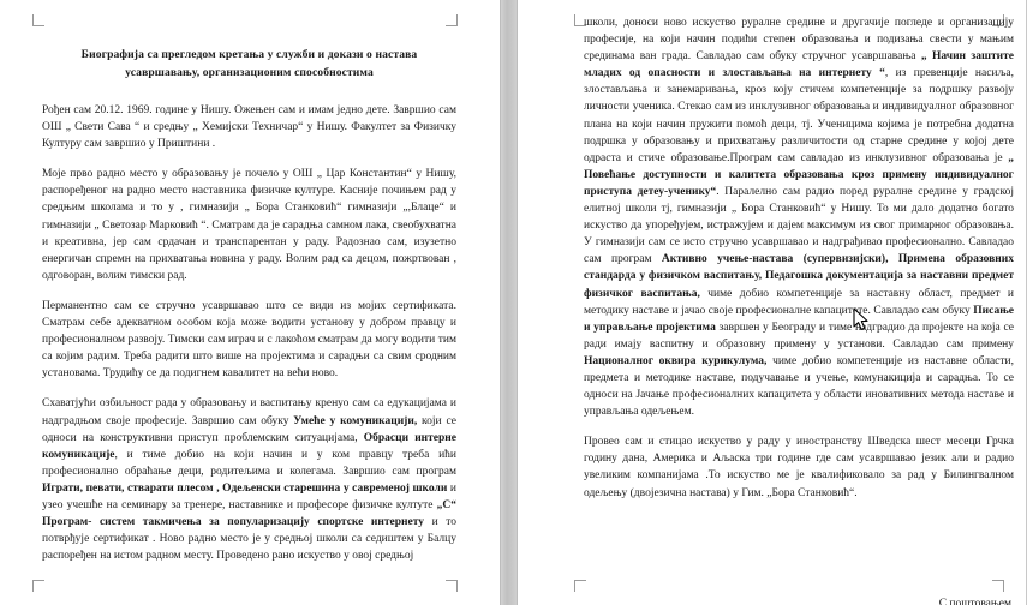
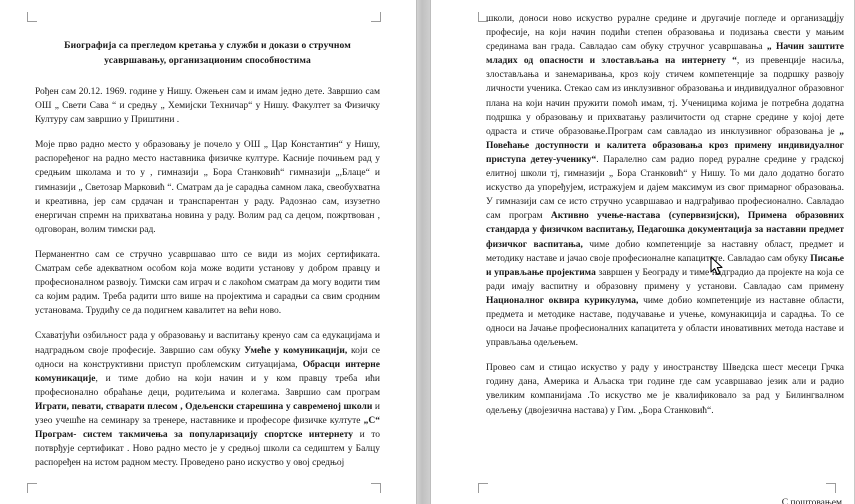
- Биографија са прегледом кретања у служби и докази о настава
+ Биографија са прегледом кретања у служби и докази о стручном
  усавршавању, организационим способностима
  Рођен сам 20.12. 1969. године у Нишу. Ожењен сам и имам једно дете. Завршио сам ОШ „ Свети Сава “ и средњу „ Хемијски Техничар“ у Нишу. Факултет за Физичку Културу сам завршио у Приштини .
  Моје прво радно место у образовању је почело у ОШ „ Цар Константин“ у Нишу, распоређеног на радно место наставника физичке културе. Касније почињем рад у средњим школама и то у , гимназији „ Бора Станковић“ гимназији „,Блаце“ и гимназији „ Светозар Марковић “. Сматрам да је сарадња самном лака, свеобухватна и креативна, јер сам срдачан и транспарентан у раду. Радознао сам, изузетно енергичан спремн на прихватања новина у раду. Волим рад са децом, пожртвован , одговоран, волим тимски рад.
  Перманентно сам се стручно усавршавао што се види из мојих сертификата. Сматрам себе адекватном особом која може водити установу у добром правцу и професионалном развоју. Тимски сам играч и с лакоћом сматрам да могу водити тим са којим радим. Треба радити што више на пројектима и сарадњи са свим сродним установама. Трудићу се да подигнем кавалитет на већи ново.
  Схаватјући озбиљност рада у образовању и васпитању кренуо сам са едукацијама и надградњом своје професије. Завршио сам обуку Умеће у комуникацији, који се односи на конструктивни приступ проблемским ситуацијама, Обрасци интерне комуникације, и тиме добио на који начин и у ком правцу треба ићи професионално обраћање деци, родитељима и колегама. Завршио сам програм Играти, певати, стварати плесом , Одељенски старешина у савременој школи и узео учешће на семинару за тренере, наставнике и професоре физичке култуте „С“ Програм- систем такмичења за популаризацију спортске интернету и то потврђује сертификат . Ново радно место је у средњој школи са седиштем у Балцу распоређен на истом радном месту. Проведено рано искуство у овој средњој
- школи, доноси ново искуство руралне средине и другачије погледе и организацију професије, на који начин подићи степен образовања и подизања свести у мањим срединама ван града. Савладао сам обуку стручног усавршавања „ Начин заштите младих од опасности и злостављања на интернету “, из превенције насиља, злостављања и занемаривања, кроз коју стичем компетенције за подршку развоју личности ученика. Стекао сам из инклузивног образовања и индивидуалног образовног плана на који начин пружити помоћ деци, тј. Ученицима којима је потребна додатна подршка у образовању и прихватању различитости од старне средине у којој дете одраста и стиче образовање.Програм сам савладао из инклузивног образовања је „ Повећање доступности и калитета образовања кроз примену индивидуалног приступа детеу-ученику“. Паралелно сам радио поред руралне средине у градској елитној школи тј, гимназији „ Бора Станковић“ у Нишу. То ми дало додатно богато искуство да упоређујем, истражујем и дајем максимум из свог примарног образовања. У гимназији сам се исто стручно усавршавао и надграђивао професионално. Савладао сам програм Активно учење-настава (супервизијски), Примена образовних стандарда у физичком васпитању, Педагошка документација за наставни предмет физичког васпитања, чиме добио компетенције за наставну област, предмет и методику наставе и јачао своје професионалне капацитте. Савладао сам обуку Писање и управљање пројектима завршен у Београду и тиме ндградио да пројекте на која се ради имају васпитну и образовну примену у установи. Савладао сам примену Националног оквира курикулума, чиме добио компетенције из наставне области, предмета и методике наставе, подучавање и учење, комунакиција и сарадња. То се односи на Јачање професионалних капацитета у области иновативних метода наставе и управљања одељењем.
+ школи, доноси ново искуство руралне средине и другачије погледе и организацију професије, на који начин подићи степен образовања и подизања свести у мањим срединама ван града. Савладао сам обуку стручног усавршавања „ Начин заштите младих од опасности и злостављања на интернету “, из превенције насиља, злостављања и занемаривања, кроз коју стичем компетенције за подршку развоју личности ученика. Стекао сам из инклузивног образовања и индивидуалног образовног плана на који начин пружити помоћ имам, тј. Ученицима којима је потребна додатна подршка у образовању и прихватању различитости од старне средине у којој дете одраста и стиче образовање.Програм сам савладао из инклузивног образовања је „ Повећање доступности и калитета образовања кроз примену индивидуалног приступа детеу-ученику“. Паралелно сам радио поред руралне средине у градској елитној школи тј, гимназији „ Бора Станковић“ у Нишу. То ми дало додатно богато искуство да упоређујем, истражујем и дајем максимум из свог примарног образовања. У гимназији сам се исто стручно усавршавао и надграђивао професионално. Савладао сам програм Активно учење-настава (супервизијски), Примена образовних стандарда у физичком васпитању, Педагошка документација за наставни предмет физичког васпитања, чиме добио компетенције за наставну област, предмет и методику наставе и јачао своје професионалне капацитте. Савладао сам обуку Писање и управљање пројектима завршен у Београду и тиме ндградио да пројекте на која се ради имају васпитну и образовну примену у установи. Савладао сам примену Националног оквира курикулума, чиме добио компетенције из наставне области, предмета и методике наставе, подучавање и учење, комунакиција и сарадња. То се односи на Јачање професионалних капацитета у области иновативних метода наставе и управљања одељењем.
  Провео сам и стицао искуство у раду у иностранству Шведска шест месеци Грчка годину дана, Америка и Аљаска три године где сам усавршавао језик али и радио увеликим компанијама .То искуство ме је квалификовало за рад у Билингвалном одељењу (двојезична настава) у Гим. „Бора Станковић“.
  С поштовањем
